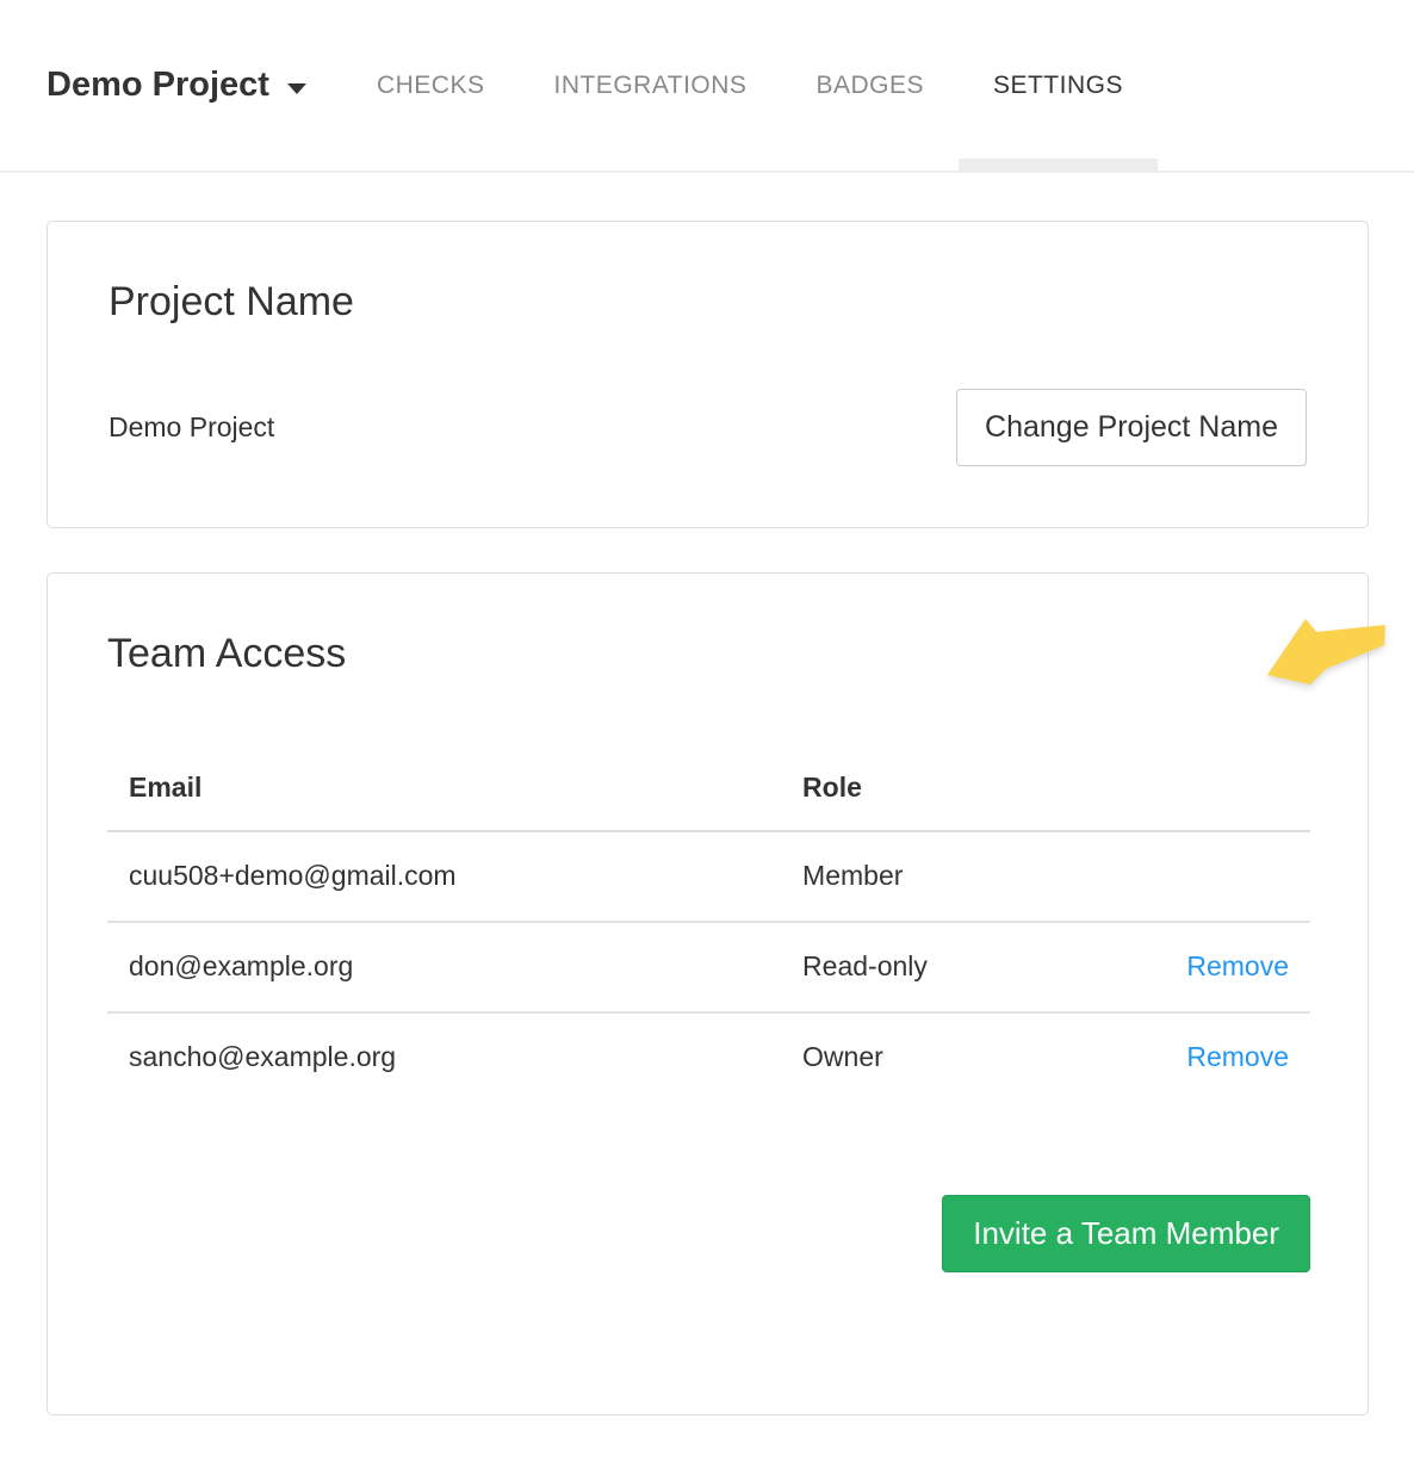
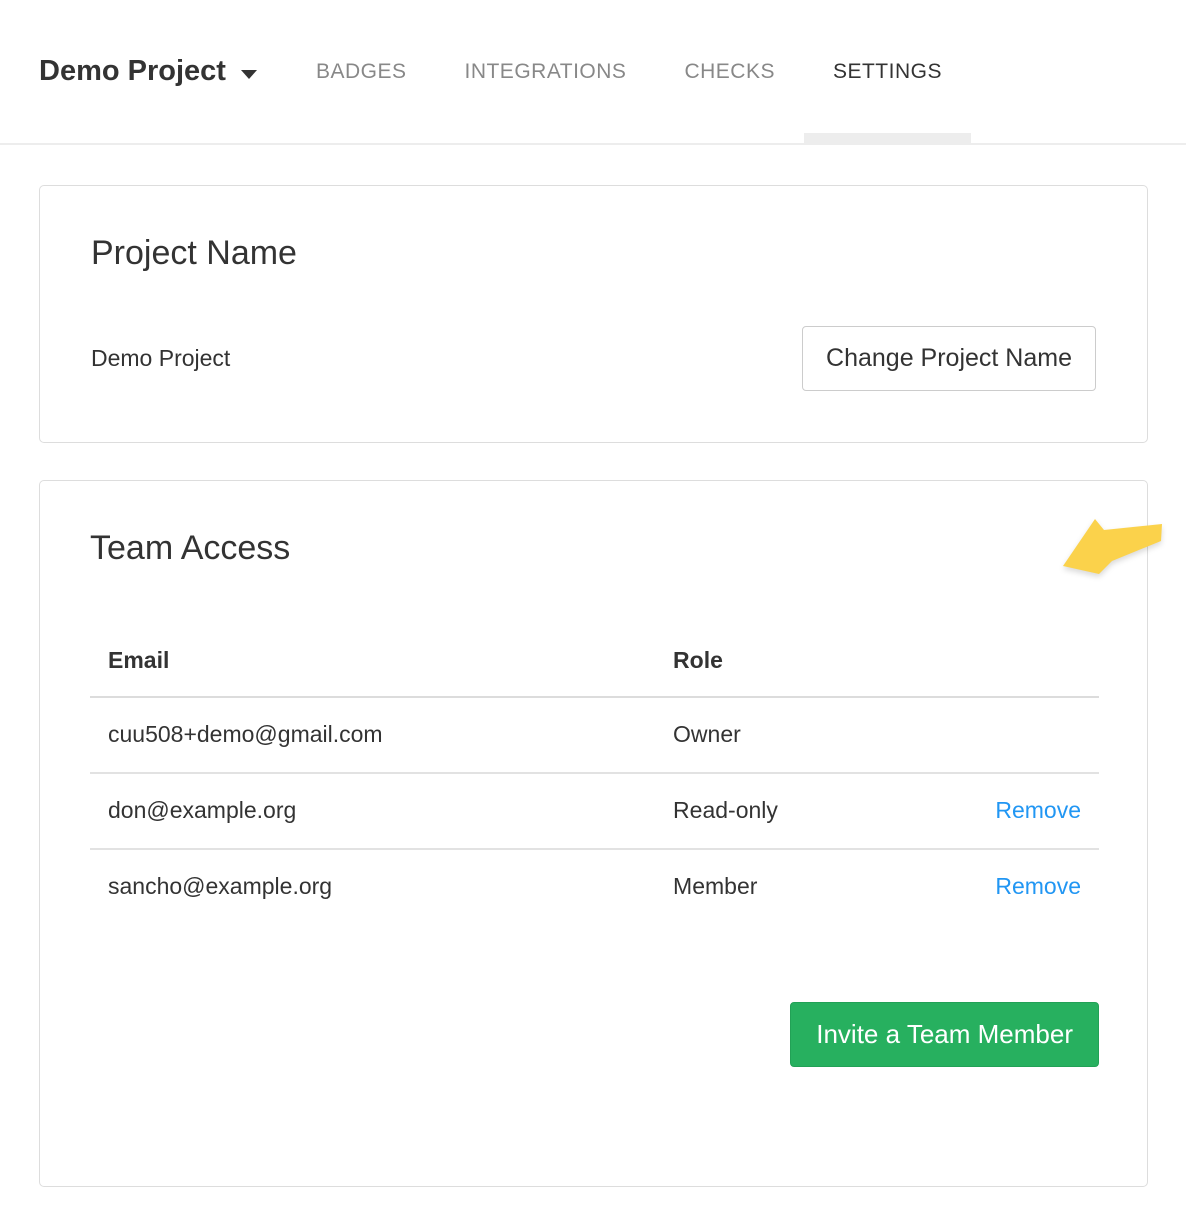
  Demo Project
- CHECKS
+ BADGES
  INTEGRATIONS
- BADGES
+ CHECKS
  SETTINGS
  Project Name
  Demo Project
  Change Project Name
  Team Access
  Email	Role
- cuu508+demo@gmail.com	Member
+ cuu508+demo@gmail.com	Owner
  don@example.org	Read-only	Remove
- sancho@example.org	Owner	Remove
+ sancho@example.org	Member	Remove
  Invite a Team Member
